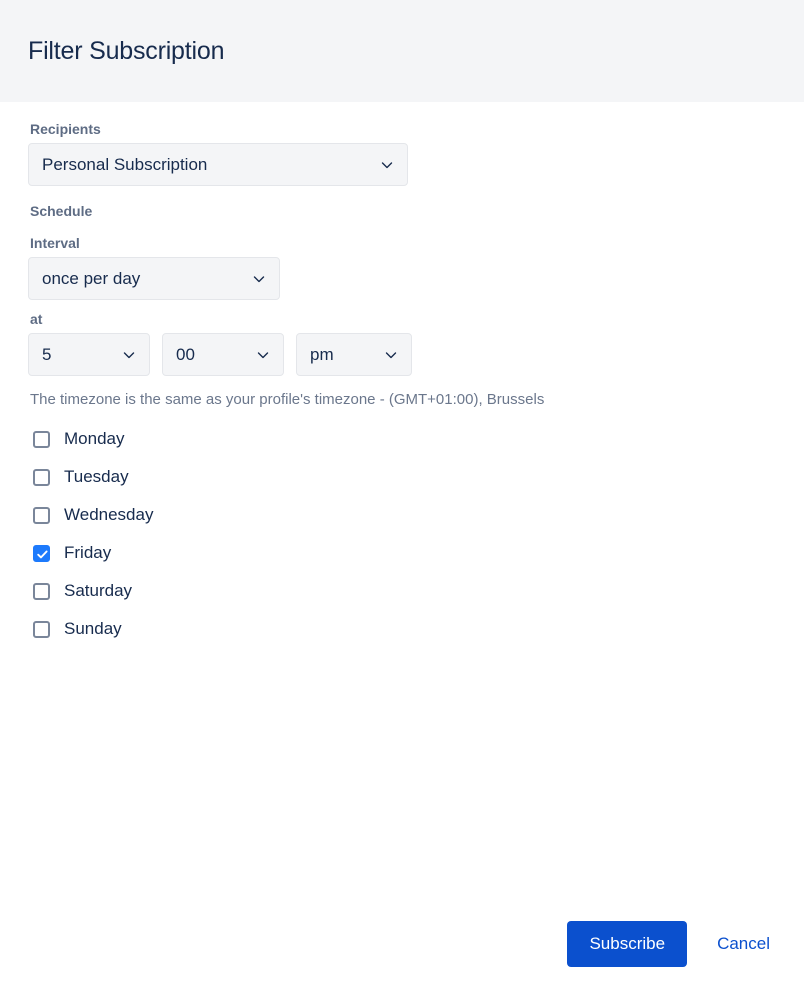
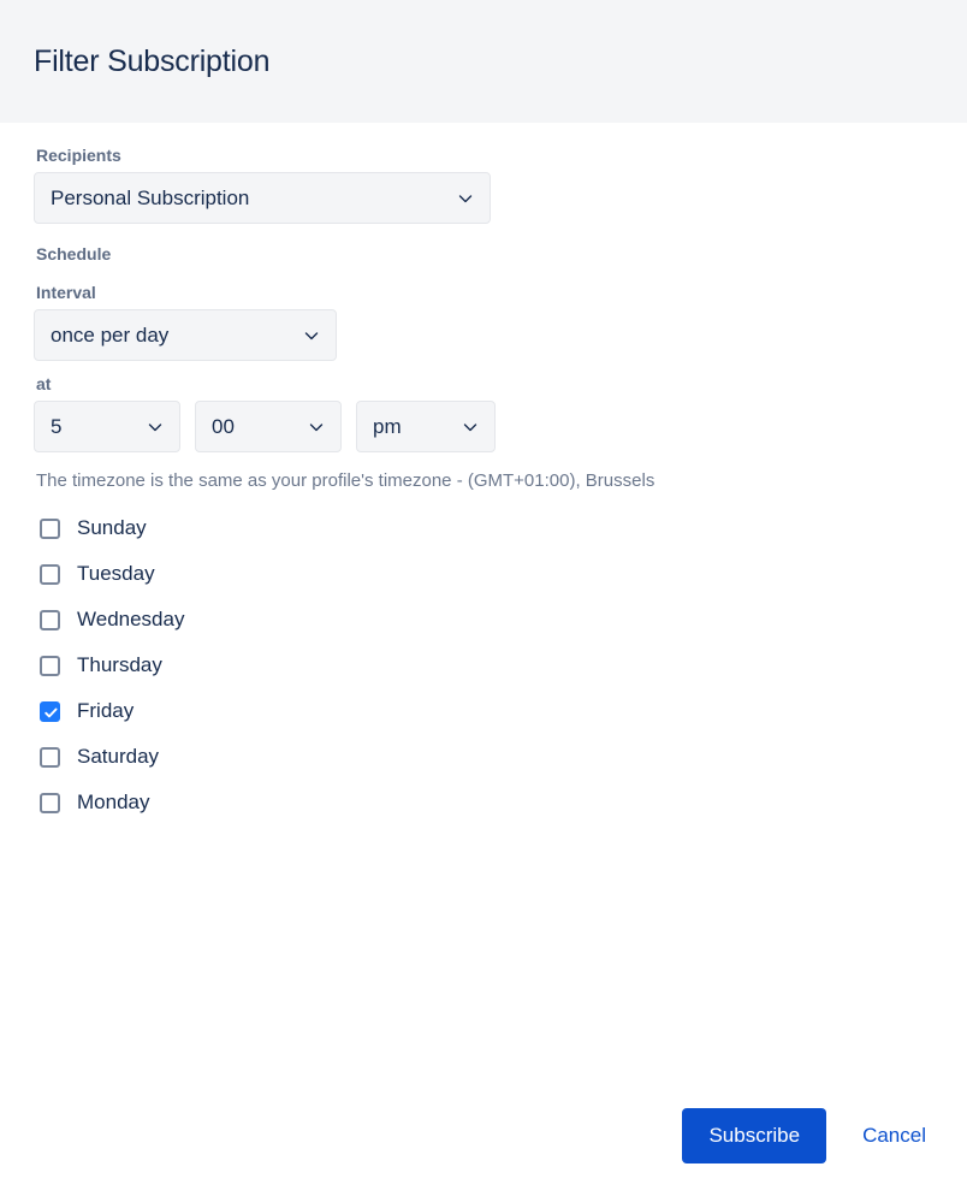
  Filter Subscription
  Recipients
  Personal Subscription
  Schedule
  Interval
  once per day
  at
  5
  00
  pm
  The timezone is the same as your profile's timezone - (GMT+01:00), Brussels
- Monday
+ Sunday
  Tuesday
  Wednesday
+ Thursday
  Friday
  Saturday
- Sunday
+ Monday
  Subscribe
  Cancel
